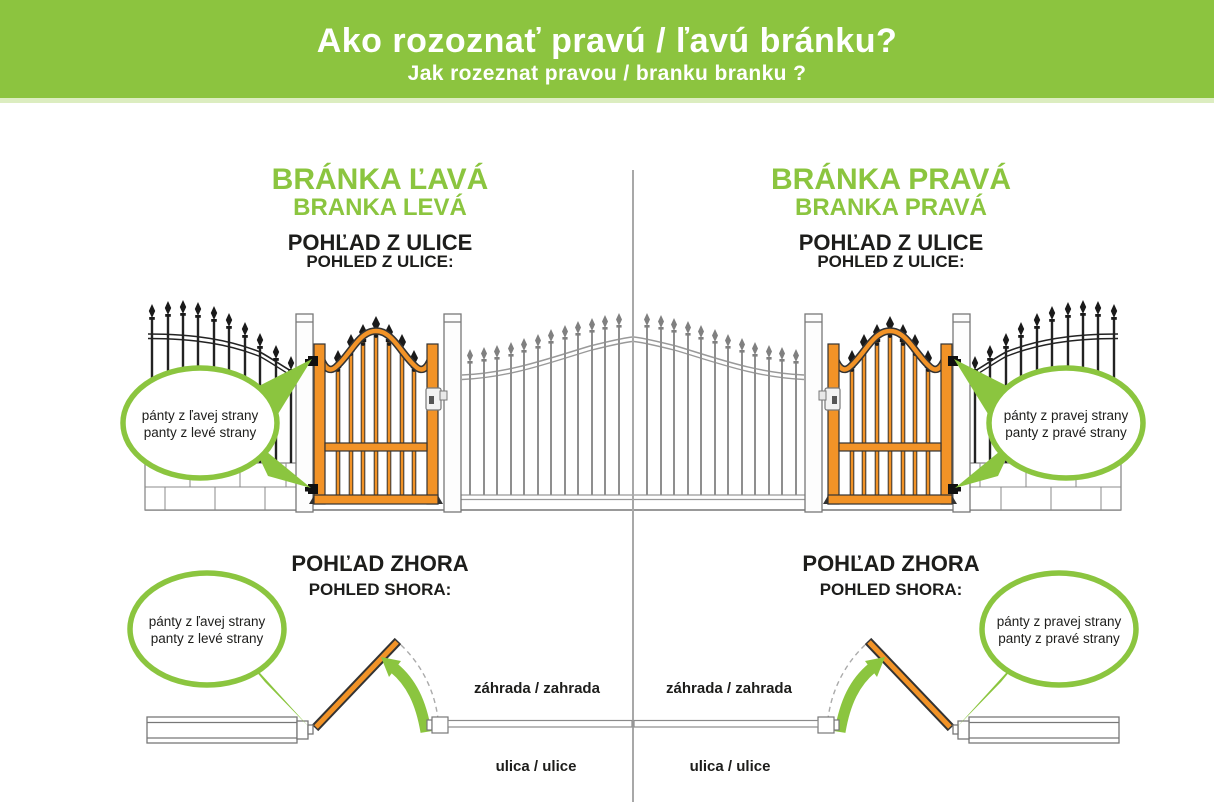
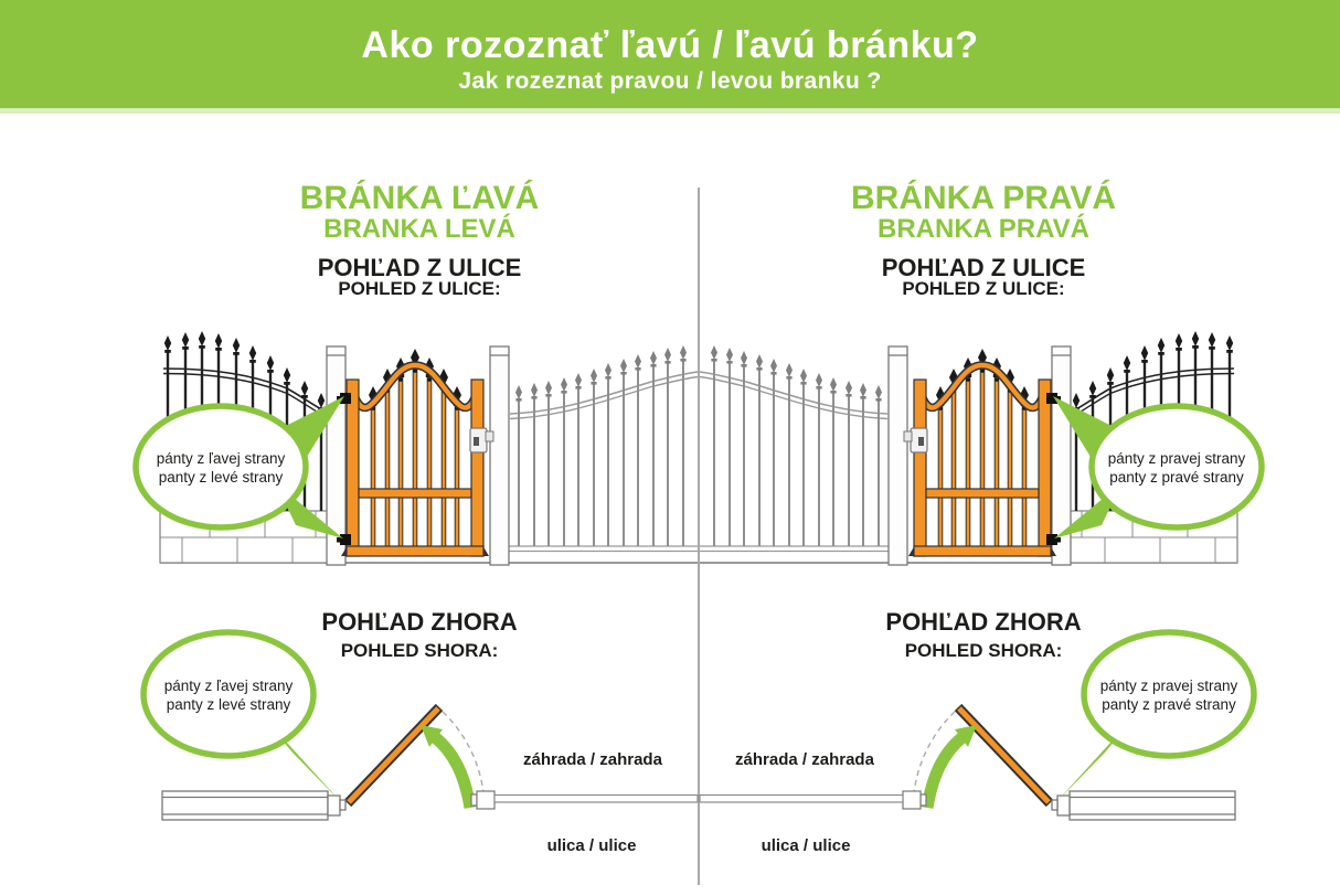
- Ako rozoznať pravú / ľavú bránku?
+ Ako rozoznať ľavú / ľavú bránku?
- Jak rozeznat pravou / branku branku ?
+ Jak rozeznat pravou / levou branku ?
  BRÁNKA ĽAVÁ
  BRANKA LEVÁ
  POHĽAD Z ULICE
  POHLED Z ULICE:
  BRÁNKA PRAVÁ
  BRANKA PRAVÁ
  POHĽAD Z ULICE
  POHLED Z ULICE:
  pánty z ľavej strany
  panty z levé strany
  pánty z pravej strany
  panty z pravé strany
  POHĽAD ZHORA
  POHLED SHORA:
  POHĽAD ZHORA
  POHLED SHORA:
  pánty z ľavej strany
  panty z levé strany
  pánty z pravej strany
  panty z pravé strany
  záhrada / zahrada
  ulica / ulice
  záhrada / zahrada
  ulica / ulice
